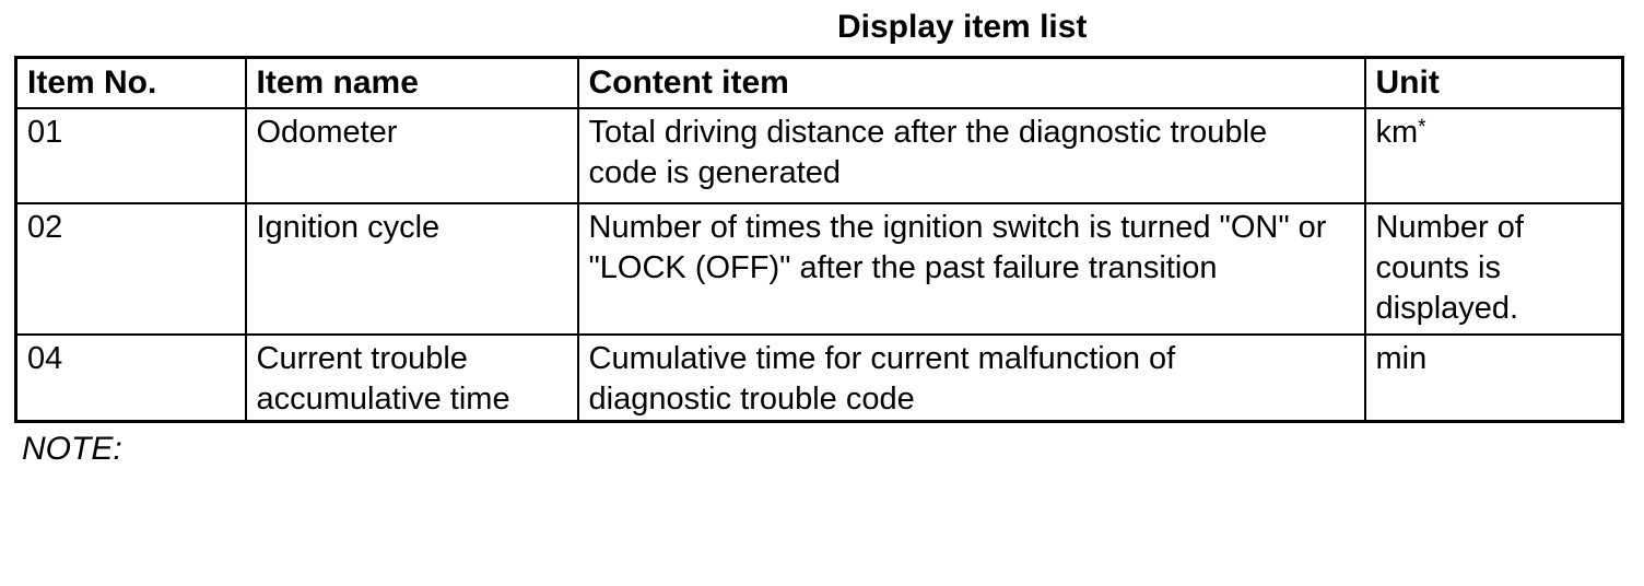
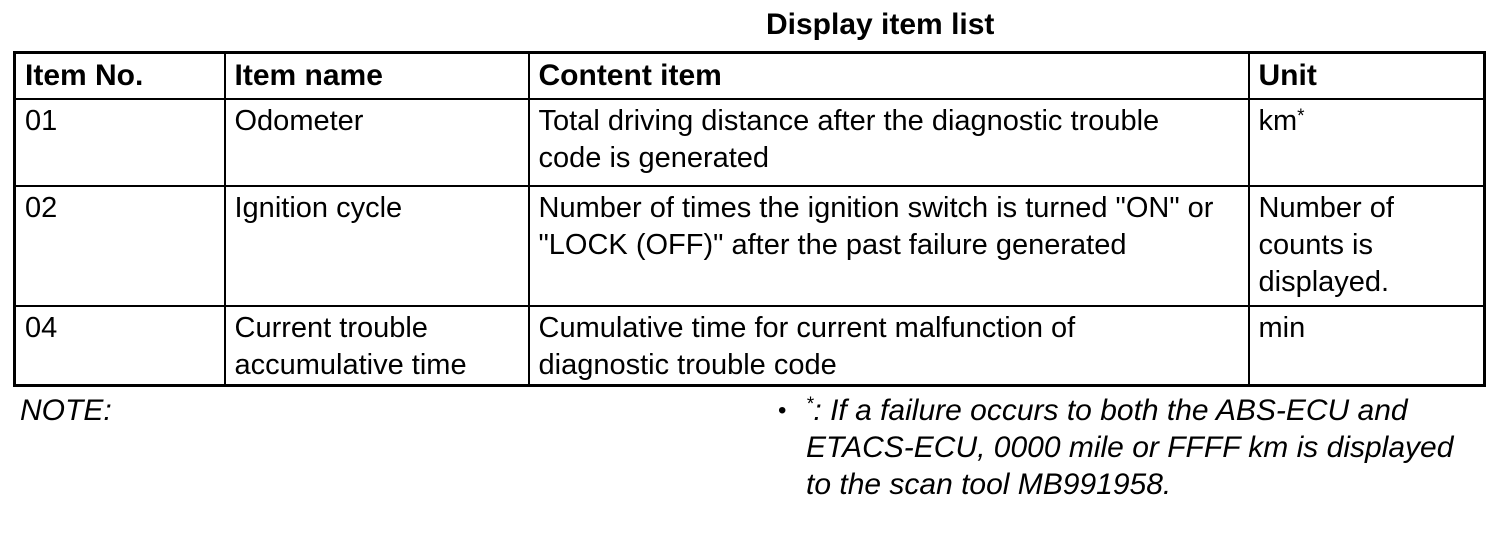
  Display item list
  Item No.	Item name	Content item	Unit
  01	Odometer	Total driving distance after the diagnostic trouble code is generated	km*
- 02	Ignition cycle	Number of times the ignition switch is turned "ON" or "LOCK (OFF)" after the past failure transition	Number of counts is displayed.
+ 02	Ignition cycle	Number of times the ignition switch is turned "ON" or "LOCK (OFF)" after the past failure generated	Number of counts is displayed.
  04	Current trouble accumulative time	Cumulative time for current malfunction of diagnostic trouble code	min
  NOTE:
+ •
+ *: If a failure occurs to both the ABS-ECU and
+ ETACS-ECU, 0000 mile or FFFF km is displayed
+ to the scan tool MB991958.
